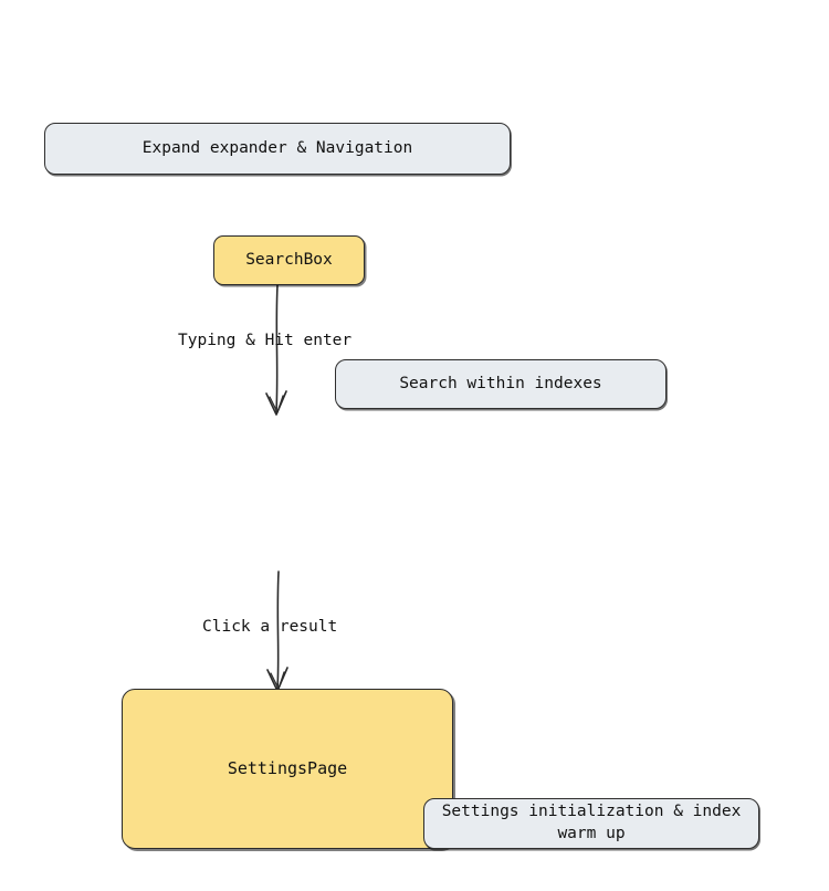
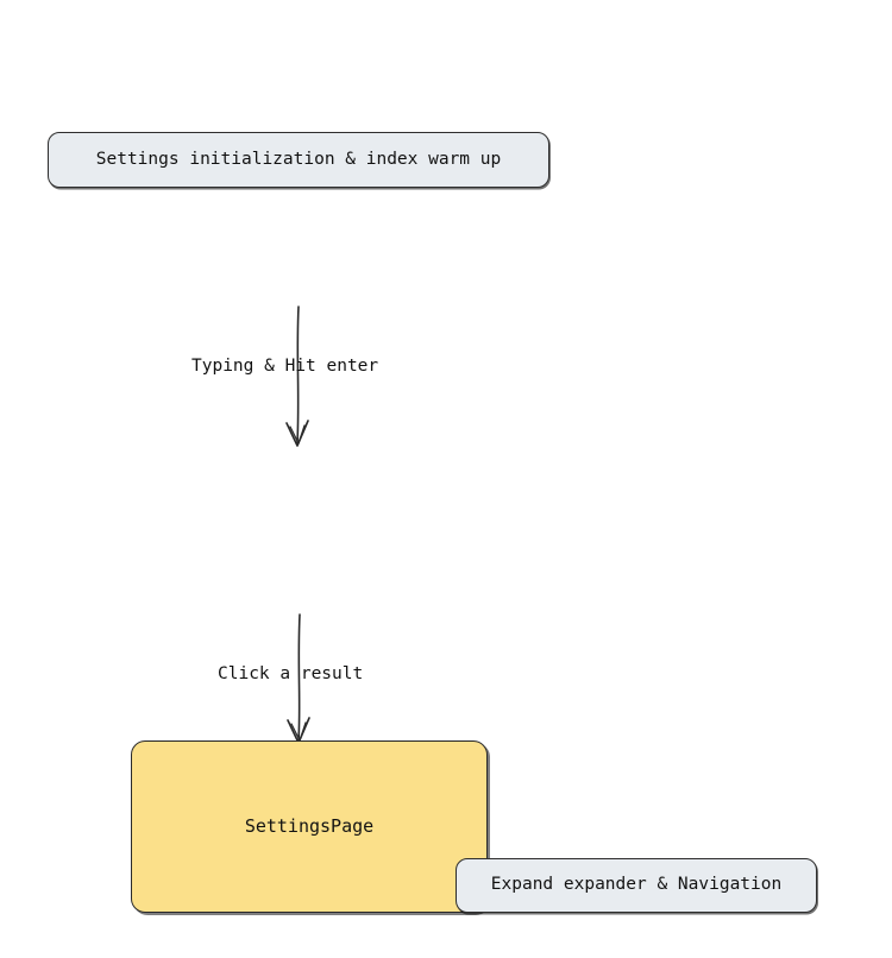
- Expand expander & Navigation
+ Settings initialization & index warm up
- SearchBox
  Typing & Hit enter
- Search within indexes
  Click a result
  SettingsPage
- Settings initialization & index warm up
+ Expand expander & Navigation
